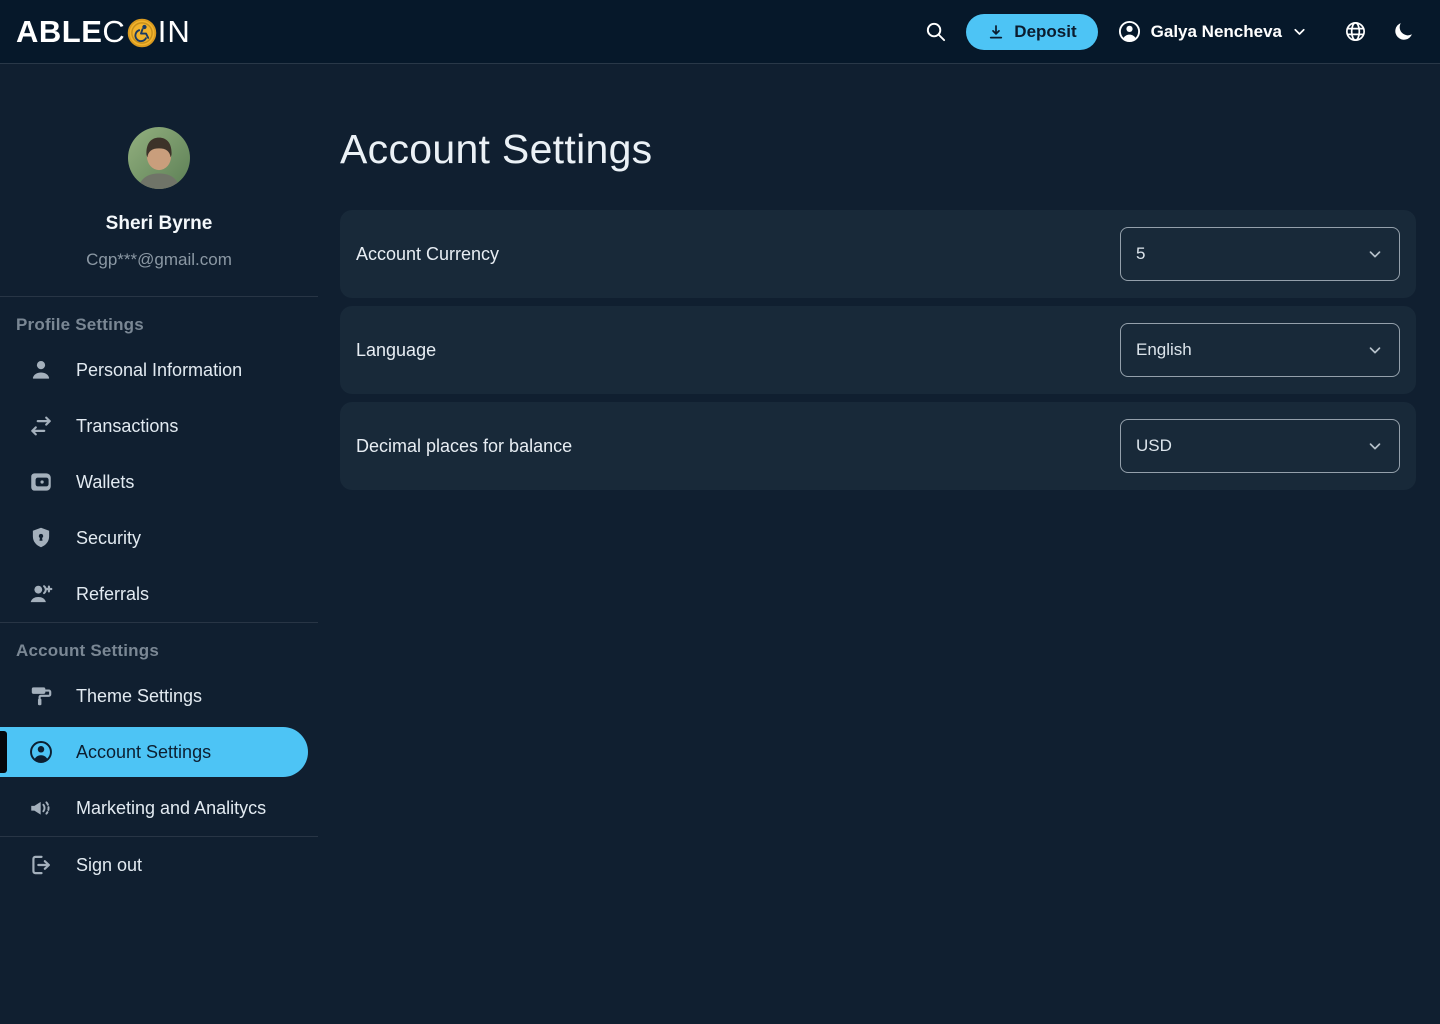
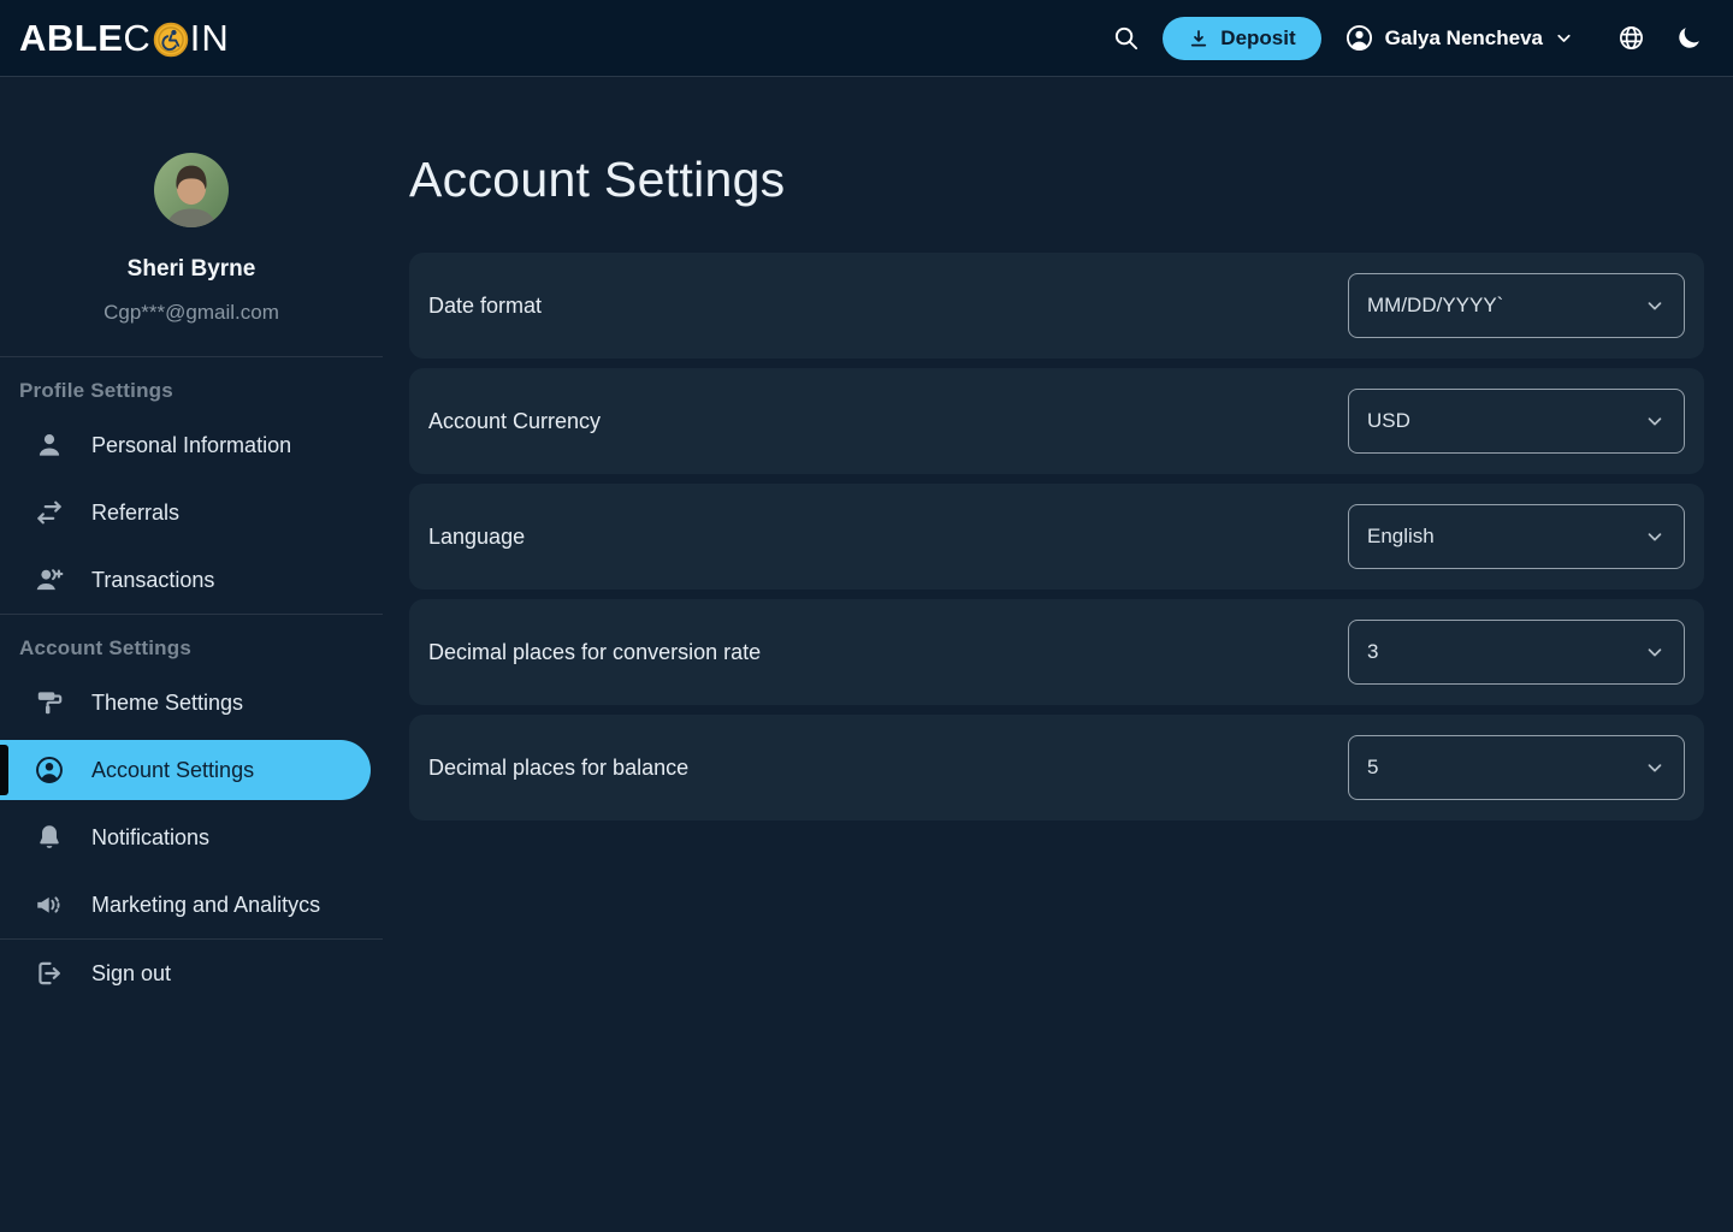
  ABLE
  C
  IN
  Deposit
  Galya Nencheva
  Sheri Byrne
  Cgp***@gmail.com
  Profile Settings
  Personal Information
- Transactions
+ Referrals
- Wallets
- Security
- Referrals
+ Transactions
  Account Settings
  Theme Settings
  Account Settings
+ Notifications
  Marketing and Analitycs
  Sign out
  Account Settings
+ Date format
+ MM/DD/YYYY`
  Account Currency
- 5
+ USD
  Language
  English
+ Decimal places for conversion rate
+ 3
  Decimal places for balance
- USD
+ 5
